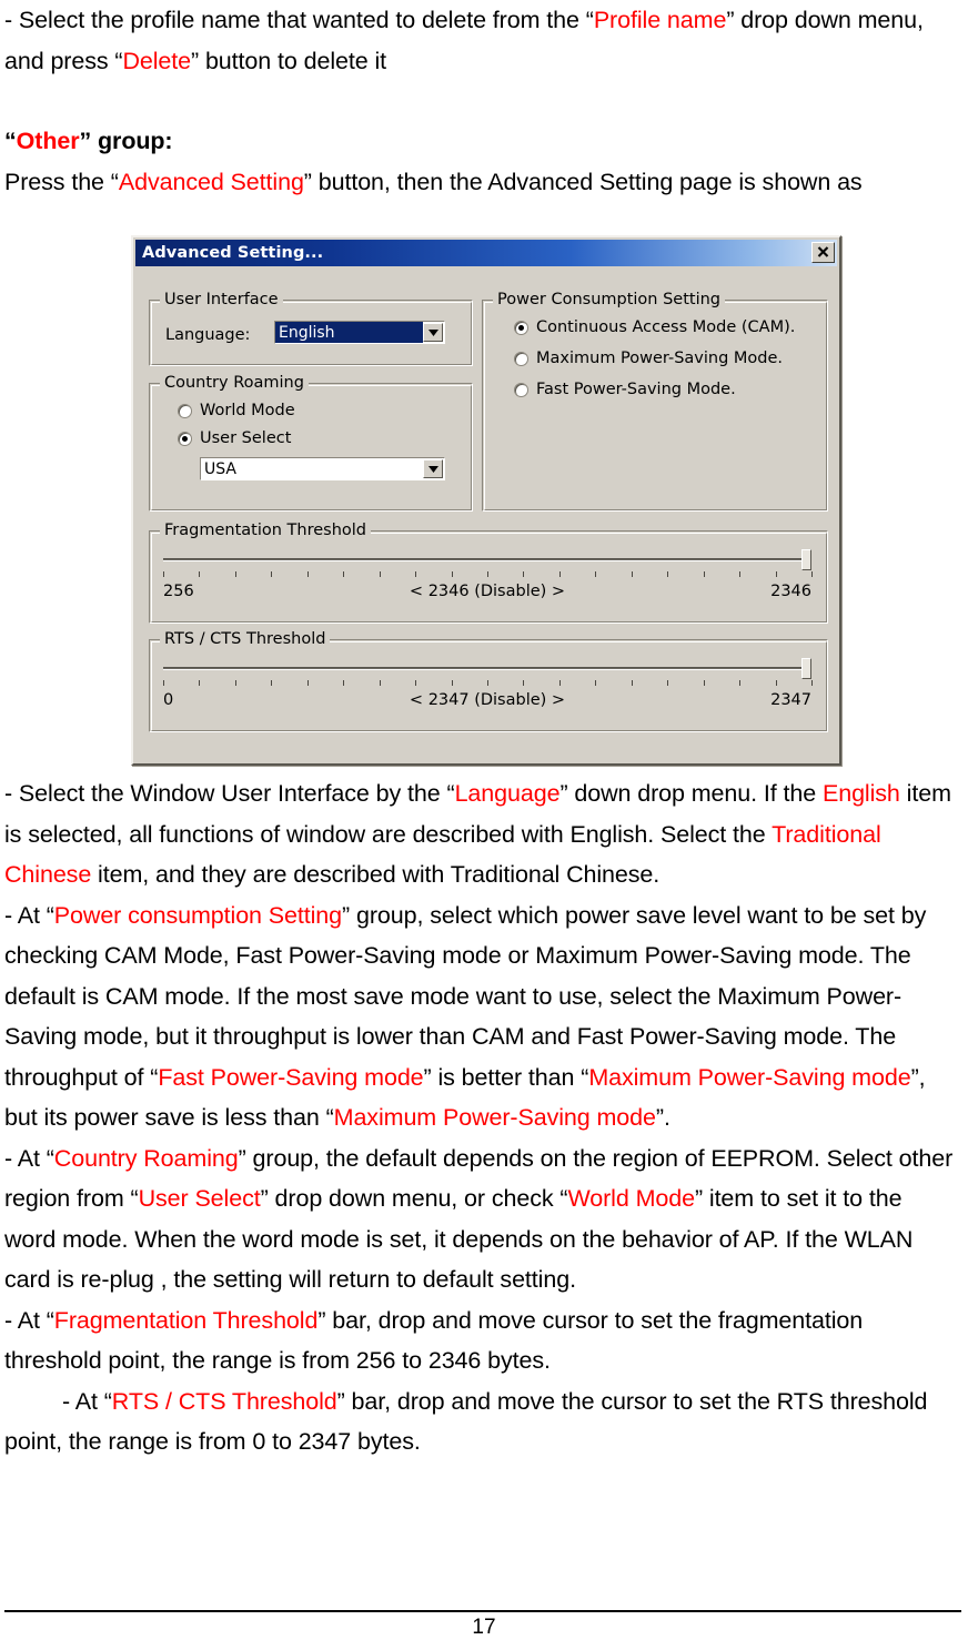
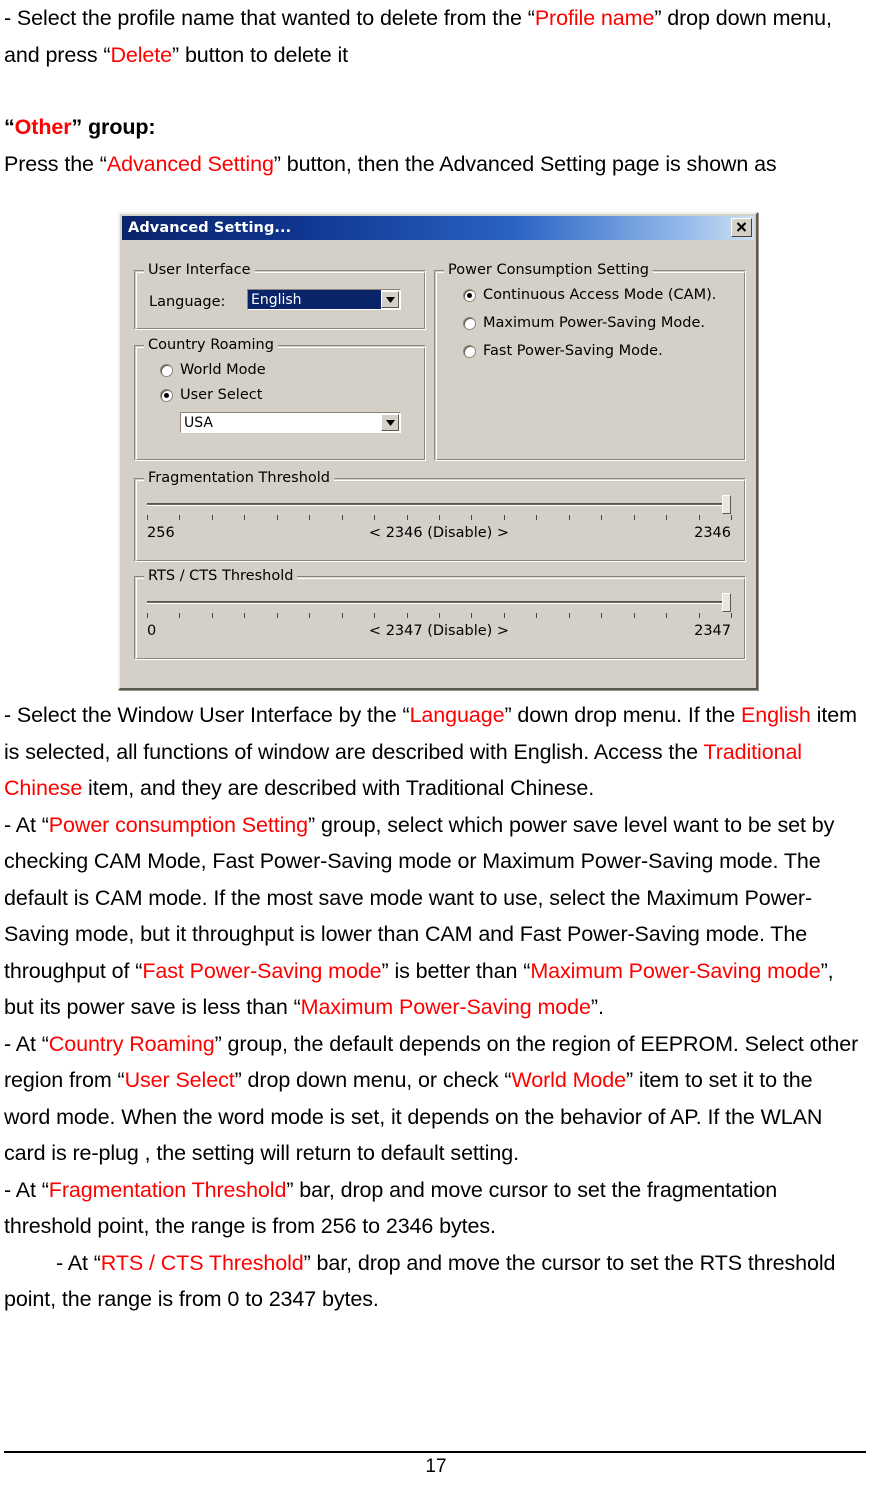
  - Select the profile name that wanted to delete from the “Profile name” drop down menu, and press “Delete” button to delete it
  “Other” group:
  Press the “Advanced Setting” button, then the Advanced Setting page is shown as
  Advanced Setting...
  User Interface
  Language:
  English
  Country Roaming
  World Mode
  User Select
  USA
  Power Consumption Setting
  Continuous Access Mode (CAM).
  Maximum Power-Saving Mode.
  Fast Power-Saving Mode.
  Fragmentation Threshold
  256
  < 2346 (Disable) >
  2346
  RTS / CTS Threshold
  0
  < 2347 (Disable) >
  2347
- - Select the Window User Interface by the “Language” down drop menu. If the English item is selected, all functions of window are described with English. Select the Traditional Chinese item, and they are described with Traditional Chinese.
+ - Select the Window User Interface by the “Language” down drop menu. If the English item is selected, all functions of window are described with English. Access the Traditional Chinese item, and they are described with Traditional Chinese.
  - At “Power consumption Setting” group, select which power save level want to be set by checking CAM Mode, Fast Power-Saving mode or Maximum Power-Saving mode. The default is CAM mode. If the most save mode want to use, select the Maximum Power-Saving mode, but it throughput is lower than CAM and Fast Power-Saving mode. The throughput of “Fast Power-Saving mode” is better than “Maximum Power-Saving mode”, but its power save is less than “Maximum Power-Saving mode”.
  - At “Country Roaming” group, the default depends on the region of EEPROM. Select other region from “User Select” drop down menu, or check “World Mode” item to set it to the word mode. When the word mode is set, it depends on the behavior of AP. If the WLAN card is re-plug , the setting will return to default setting.
  - At “Fragmentation Threshold” bar, drop and move cursor to set the fragmentation threshold point, the range is from 256 to 2346 bytes.
  - At “RTS / CTS Threshold” bar, drop and move the cursor to set the RTS threshold point, the range is from 0 to 2347 bytes.
  17
